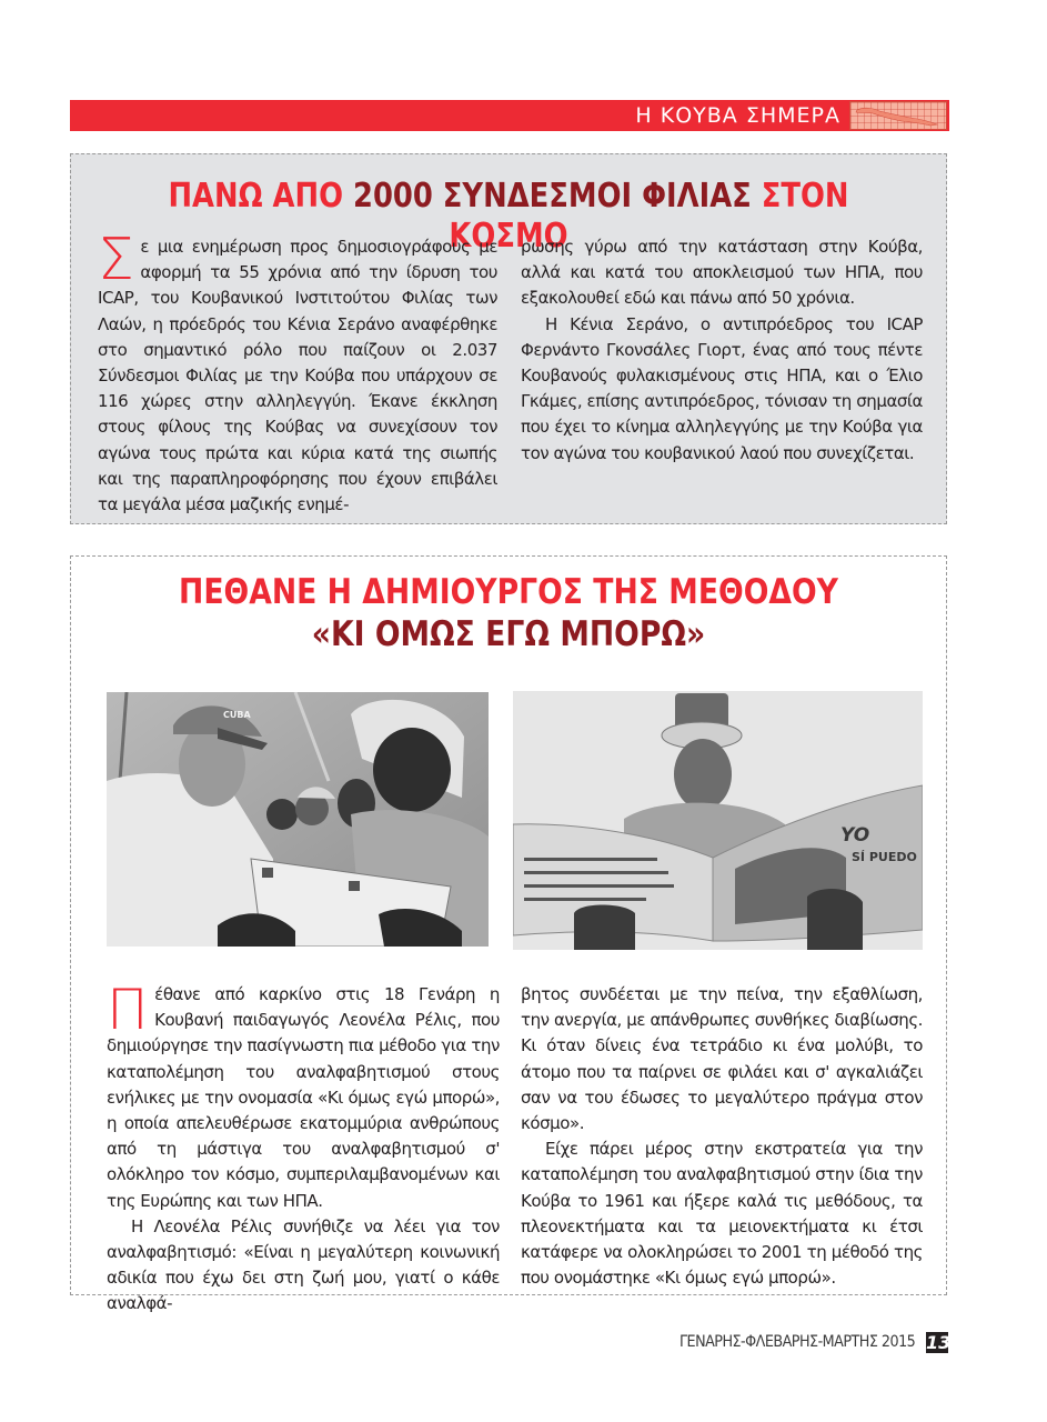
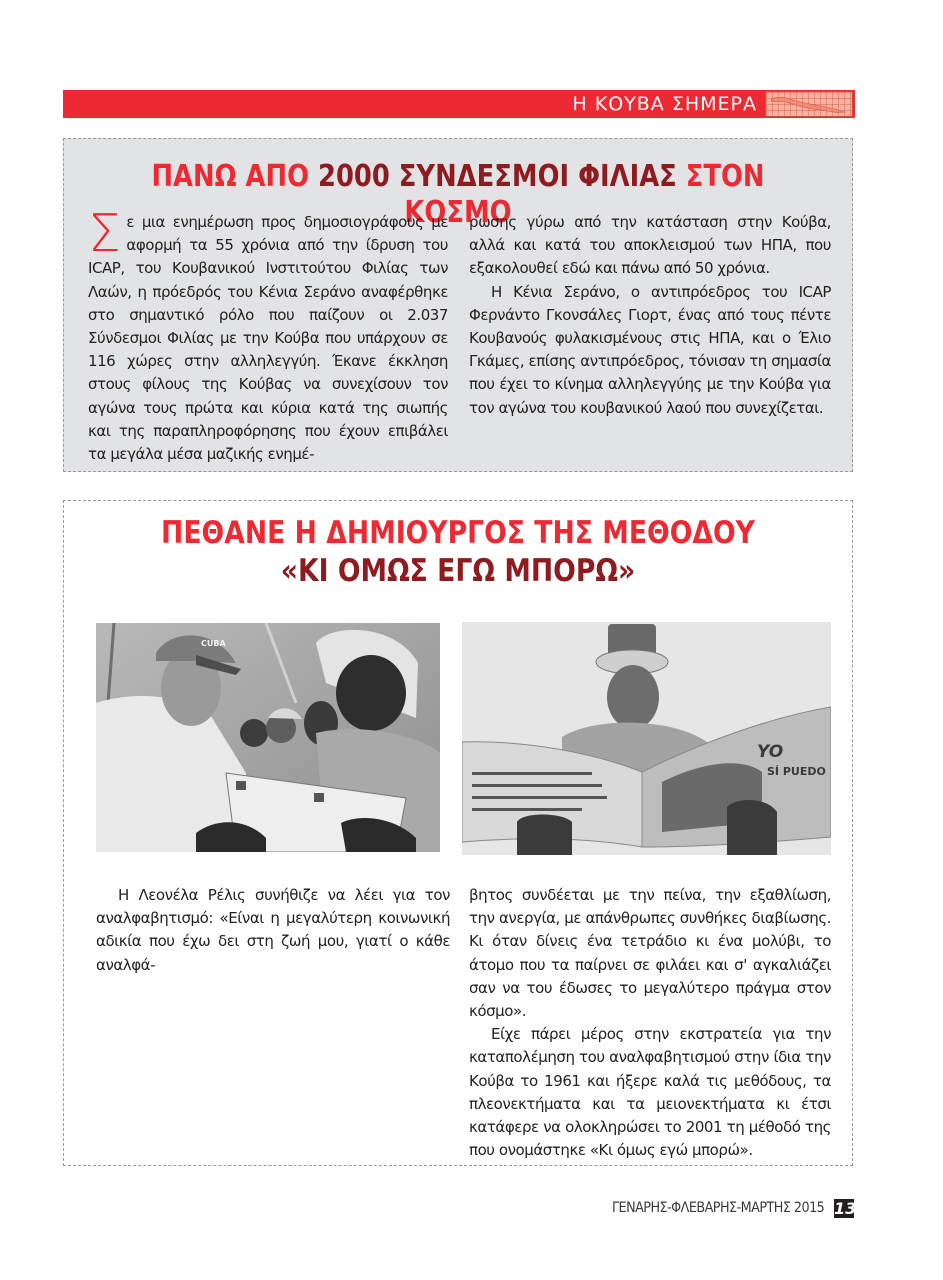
  Η ΚΟΥΒΑ ΣΗΜΕΡΑ
  ΠΑΝΩ ΑΠΟ 2000 ΣΥΝΔΕΣΜΟΙ ΦΙΛΙΑΣ ΣΤΟΝ ΚΟΣΜΟ
  Σ
  ε μια ενημέρωση προς δημοσιογράφους με αφορμή τα 55 χρόνια από την ίδρυση του ICAP, του Κουβανικού Ινστιτούτου Φιλίας των Λαών, η πρόεδρός του Κένια Σεράνο αναφέρθηκε στο σημαντικό ρόλο που παίζουν οι 2.037 Σύνδεσμοι Φιλίας με την Κούβα που υπάρχουν σε 116 χώρες στην αλληλεγγύη. Έκανε έκκληση στους φίλους της Κούβας να συνεχίσουν τον αγώνα τους πρώτα και κύρια κατά της σιωπής και της παραπληροφόρησης που έχουν επιβάλει τα μεγάλα μέσα μαζικής ενημέ-
  ρωσης γύρω από την κατάσταση στην Κούβα, αλλά και κατά του αποκλεισμού των ΗΠΑ, που εξακολουθεί εδώ και πάνω από 50 χρόνια.
  Η Κένια Σεράνο, ο αντιπρόεδρος του ICAP Φερνάντο Γκονσάλες Γιορτ, ένας από τους πέντε Κουβανούς φυλακισμένους στις ΗΠΑ, και ο Έλιο Γκάμες, επίσης αντιπρόεδρος, τόνισαν τη σημασία που έχει το κίνημα αλληλεγγύης με την Κούβα για τον αγώνα του κουβανικού λαού που συνεχίζεται.
  ΠΕΘΑΝΕ Η ΔΗΜΙΟΥΡΓΟΣ ΤΗΣ ΜΕΘΟΔΟΥ
  «ΚΙ ΟΜΩΣ ΕΓΩ ΜΠΟΡΩ»
  CUBA
  YO
  SÍ PUEDO
- Π
- έθανε από καρκίνο στις 18 Γενάρη η Κουβανή παιδαγωγός Λεονέλα Ρέλις, που δημιούργησε την πασίγνωστη πια μέθοδο για την καταπολέμηση του αναλφαβητισμού στους ενήλικες με την ονομασία «Κι όμως εγώ μπορώ», η οποία απελευθέρωσε εκατομμύρια ανθρώπους από τη μάστιγα του αναλφαβητισμού σ' ολόκληρο τον κόσμο, συμπεριλαμβανομένων και της Ευρώπης και των ΗΠΑ.
  Η Λεονέλα Ρέλις συνήθιζε να λέει για τον αναλφαβητισμό: «Είναι η μεγαλύτερη κοινωνική αδικία που έχω δει στη ζωή μου, γιατί ο κάθε αναλφά-
  βητος συνδέεται με την πείνα, την εξαθλίωση, την ανεργία, με απάνθρωπες συνθήκες διαβίωσης. Κι όταν δίνεις ένα τετράδιο κι ένα μολύβι, το άτομο που τα παίρνει σε φιλάει και σ' αγκαλιάζει σαν να του έδωσες το μεγαλύτερο πράγμα στον κόσμο».
  Είχε πάρει μέρος στην εκστρατεία για την καταπολέμηση του αναλφαβητισμού στην ίδια την Κούβα το 1961 και ήξερε καλά τις μεθόδους, τα πλεονεκτήματα και τα μειονεκτήματα κι έτσι κατάφερε να ολοκληρώσει το 2001 τη μέθοδό της που ονομάστηκε «Κι όμως εγώ μπορώ».
  ΓΕΝΑΡΗΣ-ΦΛΕΒΑΡΗΣ-ΜΑΡΤΗΣ 2015
  13
